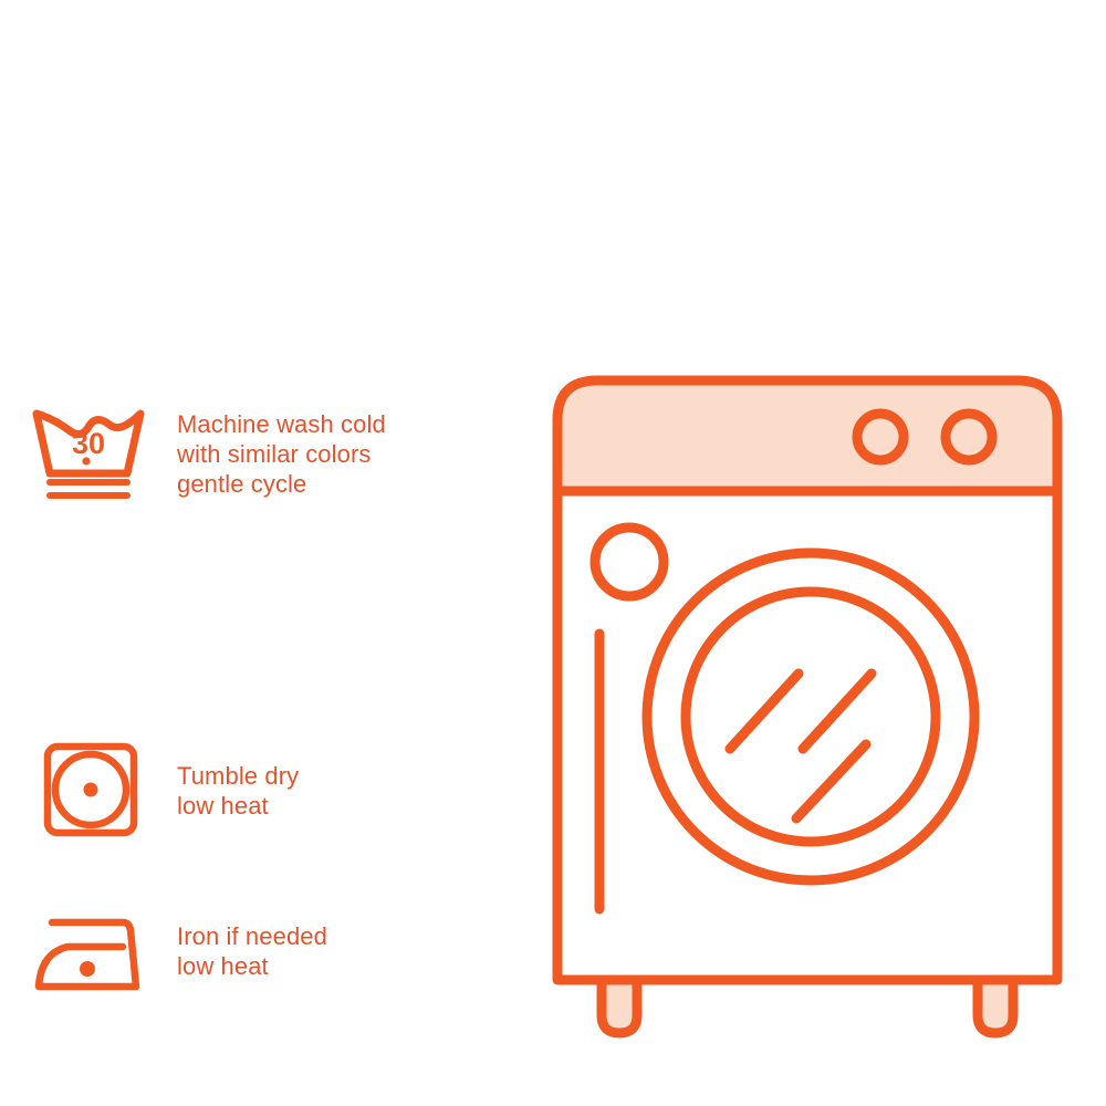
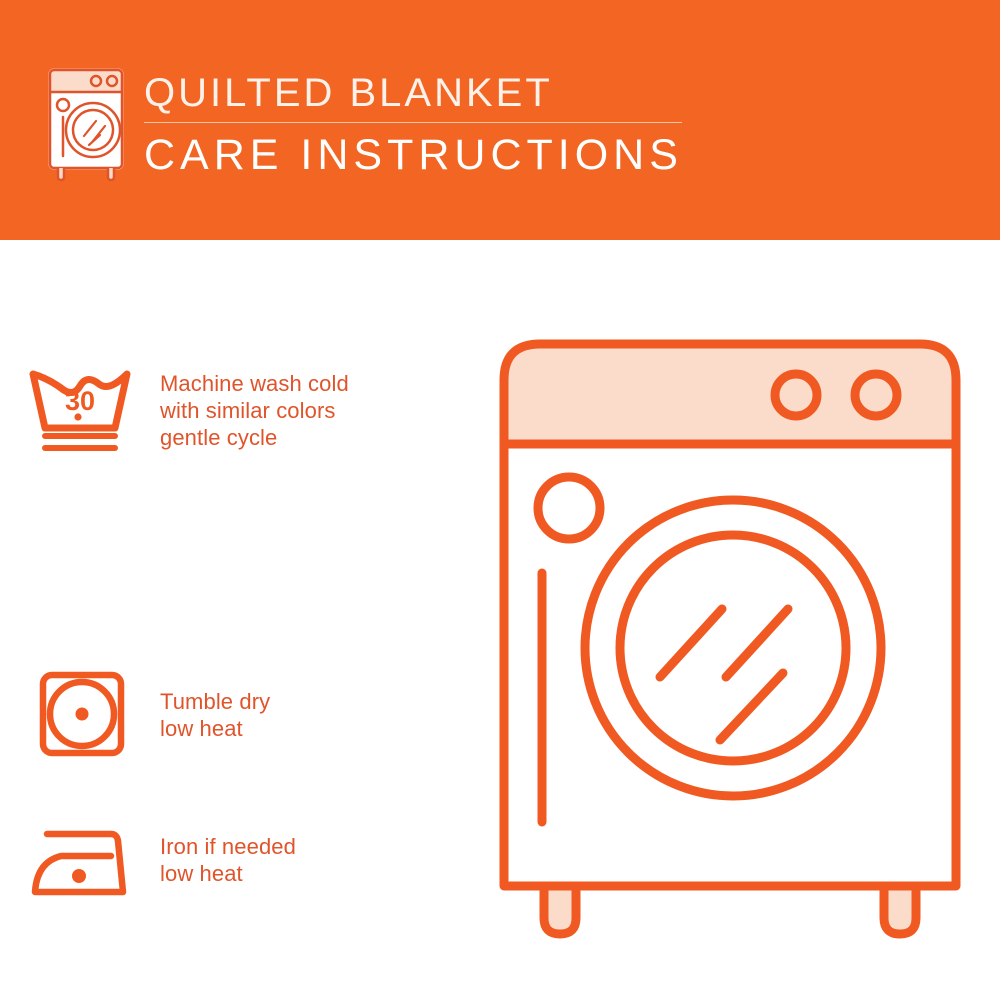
+ QUILTED BLANKET
+ CARE INSTRUCTIONS
  30
  Machine wash cold
  with similar colors
  gentle cycle
  Tumble dry
  low heat
  Iron if needed
  low heat
